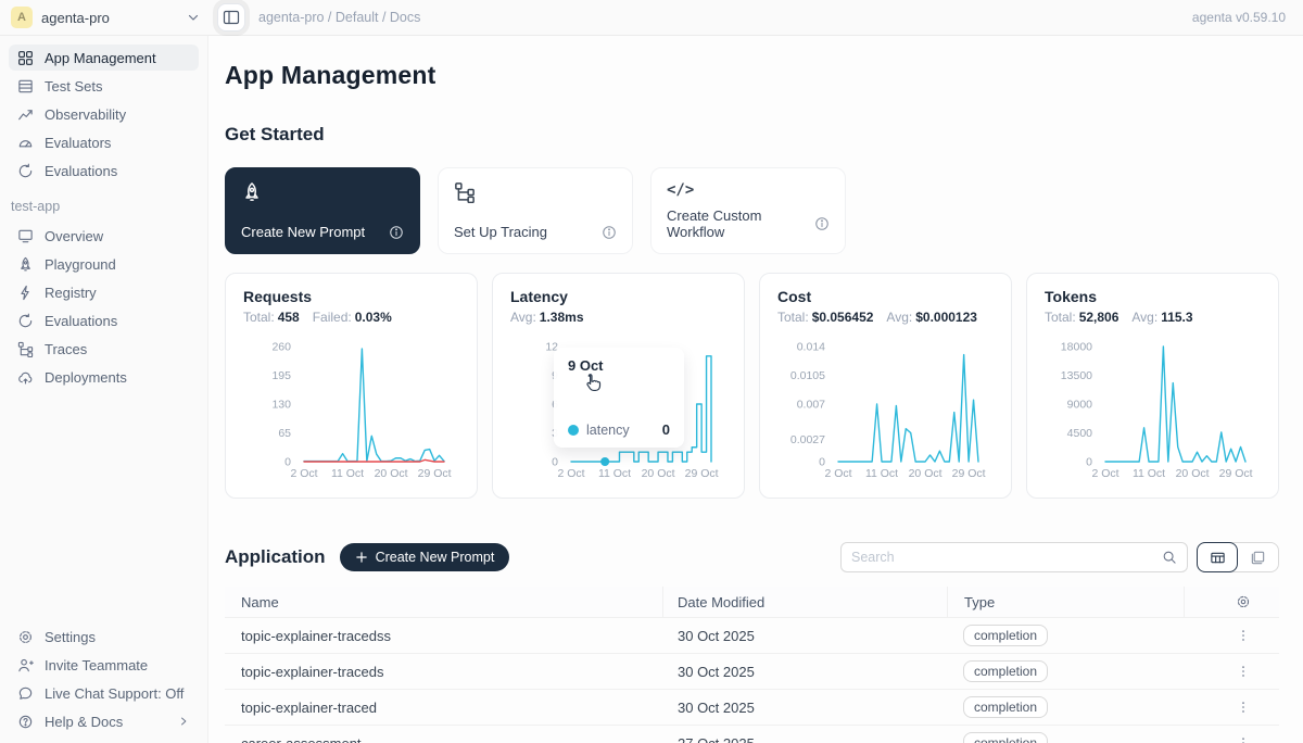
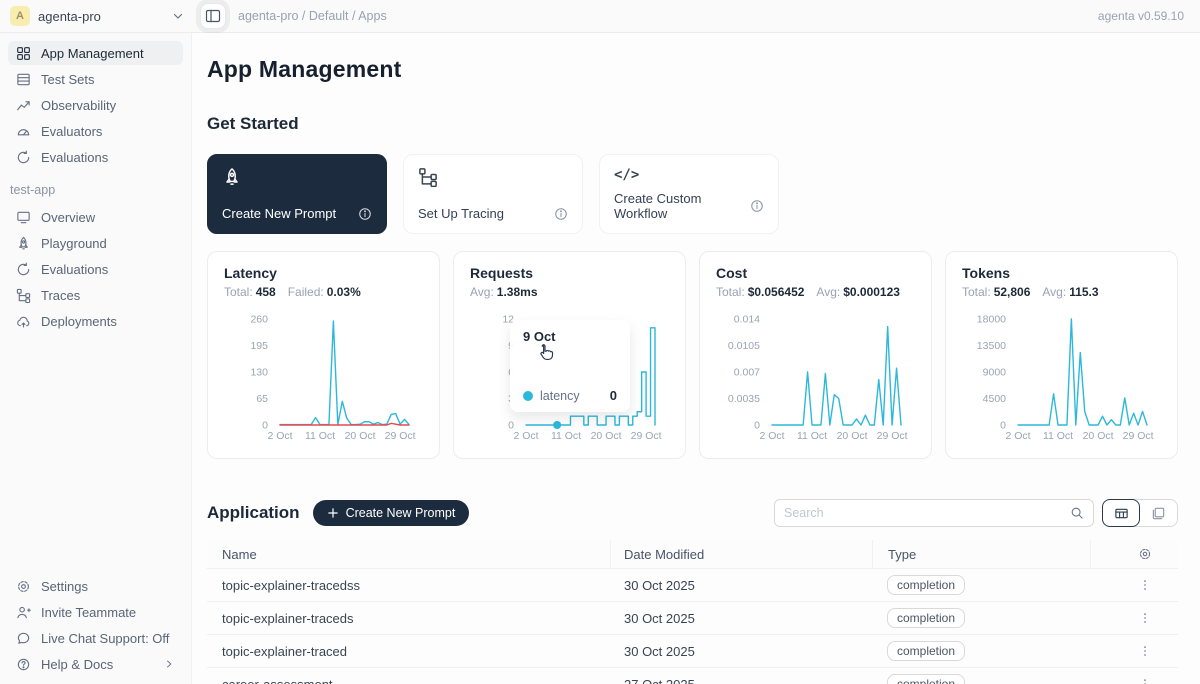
  A
  agenta-pro
- agenta-pro / Default / Docs
+ agenta-pro / Default / Apps
  agenta v0.59.10
  App Management
  Test Sets
  Observability
  Evaluators
  Evaluations
  test-app
  Overview
  Playground
- Registry
  Evaluations
  Traces
  Deployments
  Settings
  Invite Teammate
  Live Chat Support: Off
  Help & Docs
  App Management
  Get Started
  Create New Prompt
  Set Up Tracing
  </>
  Create Custom Workflow
- Requests
+ Latency
  Total: 458
  Failed: 0.03%
  260
  195
  130
  65
  0
  2 Oct
  11 Oct
  20 Oct
  29 Oct
- Latency
+ Requests
  Avg: 1.38ms
  12
  0
  2 Oct
  11 Oct
  20 Oct
  29 Oct
  9 Oct
  latency
  0
  Cost
  Total: $0.056452
  Avg: $0.000123
  0.014
  0.0105
  0.007
- 0.0027
+ 0.0035
  0
  2 Oct
  11 Oct
  20 Oct
  29 Oct
  Tokens
  Total: 52,806
  Avg: 115.3
  18000
  13500
  9000
  4500
  0
  2 Oct
  11 Oct
  20 Oct
  29 Oct
  Application
  Create New Prompt
  Search
  Name
  Date Modified
  Type
  topic-explainer-tracedss
  30 Oct 2025
  completion
  topic-explainer-traceds
  30 Oct 2025
  completion
  topic-explainer-traced
  30 Oct 2025
  completion
